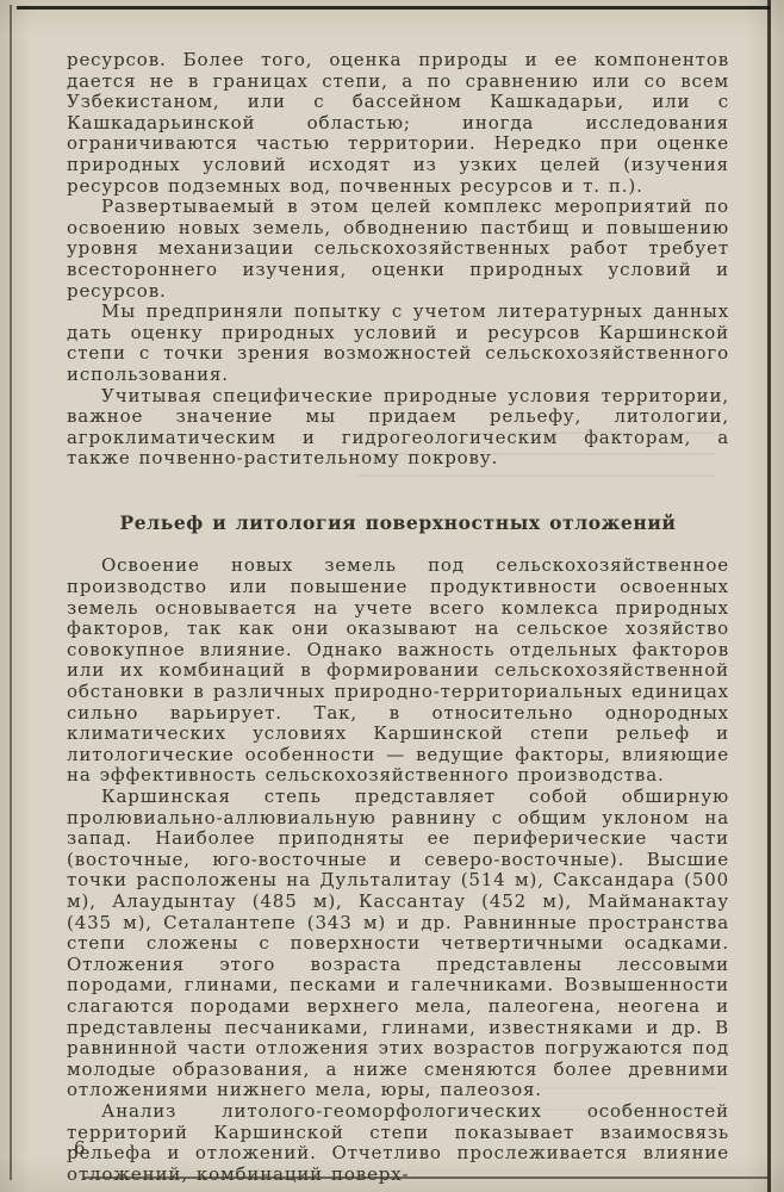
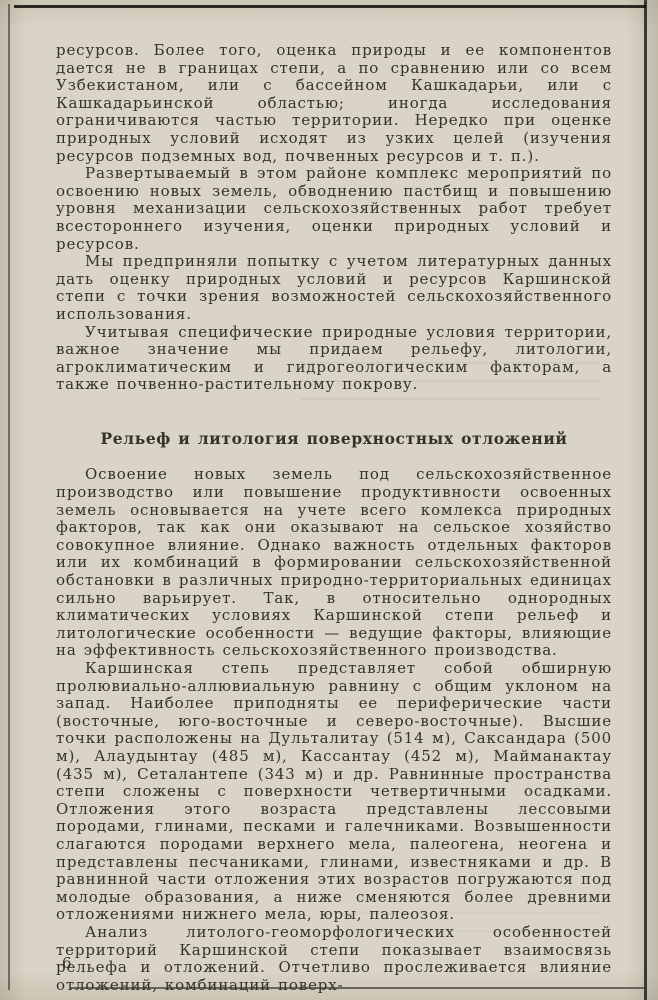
  ресурсов. Более того, оценка природы и ее компонентов дается не в границах степи, а по сравнению или со всем Узбекистаном, или с бассейном Кашкадарьи, или с Кашкадарьинской областью; иногда исследования ограничиваются частью территории. Нередко при оценке природных условий исходят из узких целей (изучения ресурсов подземных вод, почвенных ресурсов и т. п.).
- Развертываемый в этом целей комплекс мероприятий по освоению новых земель, обводнению пастбищ и повышению уровня механизации сельскохозяйственных работ требует всестороннего изучения, оценки природных условий и ресурсов.
+ Развертываемый в этом районе комплекс мероприятий по освоению новых земель, обводнению пастбищ и повышению уровня механизации сельскохозяйственных работ требует всестороннего изучения, оценки природных условий и ресурсов.
  Мы предприняли попытку с учетом литературных данных дать оценку природных условий и ресурсов Каршинской степи с точки зрения возможностей сельскохозяйственного использования.
  Учитывая специфические природные условия территории, важное значение мы придаем рельефу, литологии, агроклиматическим и гидрогеологическим факторам, а также почвенно-растительному покрову.
  Рельеф и литология поверхностных отложений
  Освоение новых земель под сельскохозяйственное производство или повышение продуктивности освоенных земель основывается на учете всего комлекса природных факторов, так как они оказывают на сельское хозяйство совокупное влияние. Однако важность отдельных факторов или их комбинаций в формировании сельскохозяйственной обстановки в различных природно-территориальных единицах сильно варьирует. Так, в относительно однородных климатических условиях Каршинской степи рельеф и литологические особенности — ведущие факторы, влияющие на эффективность сельскохозяйственного производства.
  Каршинская степь представляет собой обширную пролювиально-аллювиальную равнину с общим уклоном на запад. Наиболее приподняты ее периферические части (восточные, юго-восточные и северо-восточные). Высшие точки расположены на Дульталитау (514 м), Саксандара (500 м), Алаудынтау (485 м), Кассантау (452 м), Майманактау (435 м), Сеталантепе (343 м) и др. Равнинные пространства степи сложены с поверхности четвертичными осадками. Отложения этого возраста представлены лессовыми породами, глинами, песками и галечниками. Возвышенности слагаются породами верхнего мела, палеогена, неогена и представлены песчаниками, глинами, известняками и др. В равнинной части отложения этих возрастов погружаются под молодые образования, а ниже сменяются более древними отложениями нижнего мела, юры, палеозоя.
  Анализ литолого-геоморфологических особенностей территорий Каршинской степи показывает взаимосвязь рельефа и отложений. Отчетливо прослеживается влияние отложений, комбинаций поверх-
  6
